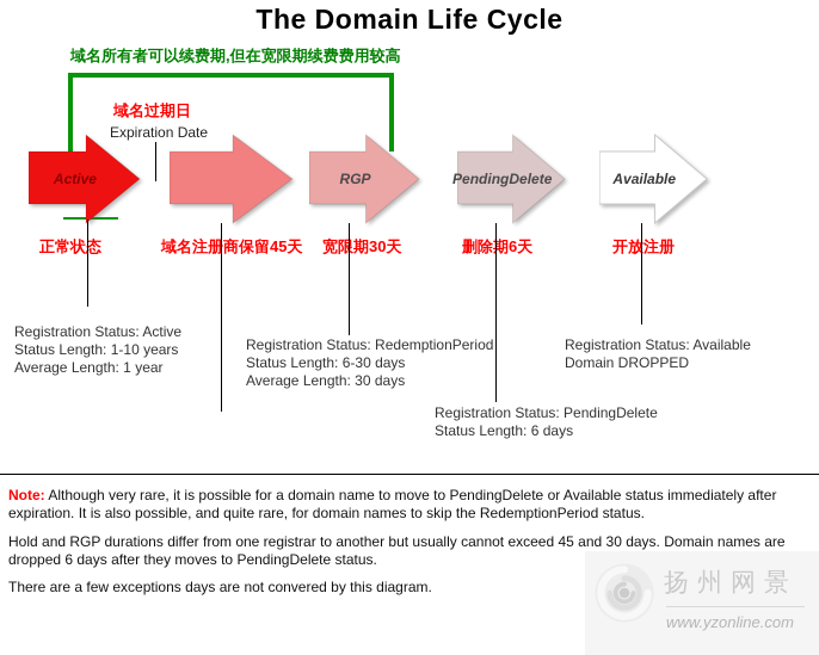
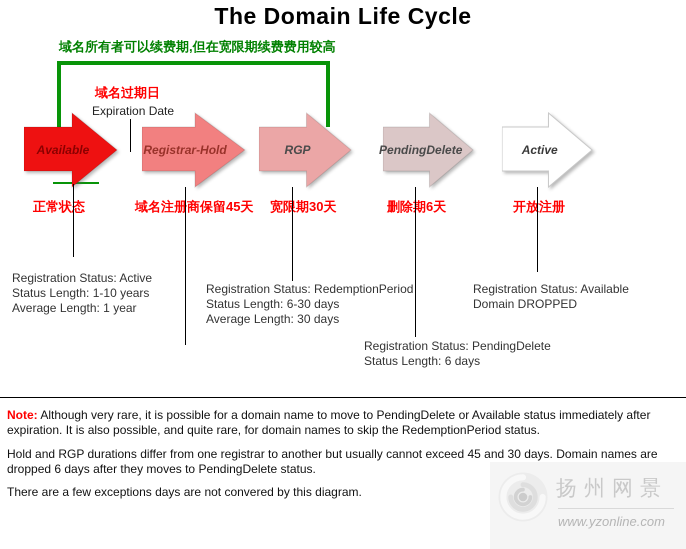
  The Domain Life Cycle
  域名所有者可以续费期,但在宽限期续费费用较高
  域名过期日
  Expiration Date
- Active
+ Available
+ Registrar-Hold
  RGP
  PendingDelete
- Available
+ Active
  正常状态
  域名注册商保留45天
  宽限期30天
  删除期6天
  开放注册
  Registration Status: Active
  Status Length: 1-10 years
  Average Length: 1 year
  Registration Status: RedemptionPeriod
  Status Length: 6-30 days
  Average Length: 30 days
  Registration Status: Available
  Domain DROPPED
  Registration Status: PendingDelete
  Status Length: 6 days
  Note: Although very rare, it is possible for a domain name to move to PendingDelete or Available status immediately after expiration. It is also possible, and quite rare, for domain names to skip the RedemptionPeriod status.
  Hold and RGP durations differ from one registrar to another but usually cannot exceed 45 and 30 days. Domain names are dropped 6 days after they moves to PendingDelete status.
  There are a few exceptions days are not convered by this diagram.
  扬州网景
  www.yzonline.com
